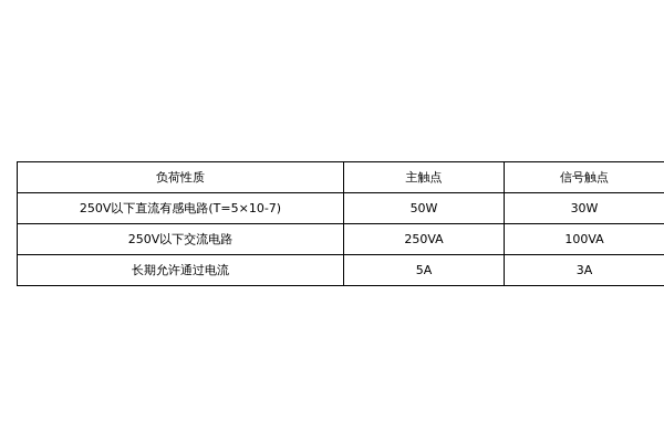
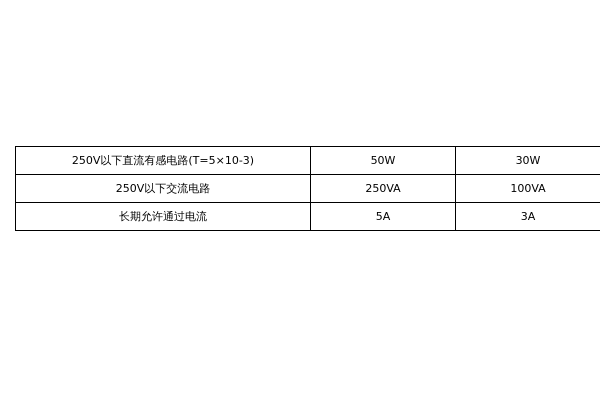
- 负荷性质	主触点	信号触点
- 250V以下直流有感电路(T=5×10-7)	50W	30W
+ 250V以下直流有感电路(T=5×10-3)	50W	30W
  250V以下交流电路	250VA	100VA
  长期允许通过电流	5A	3A
